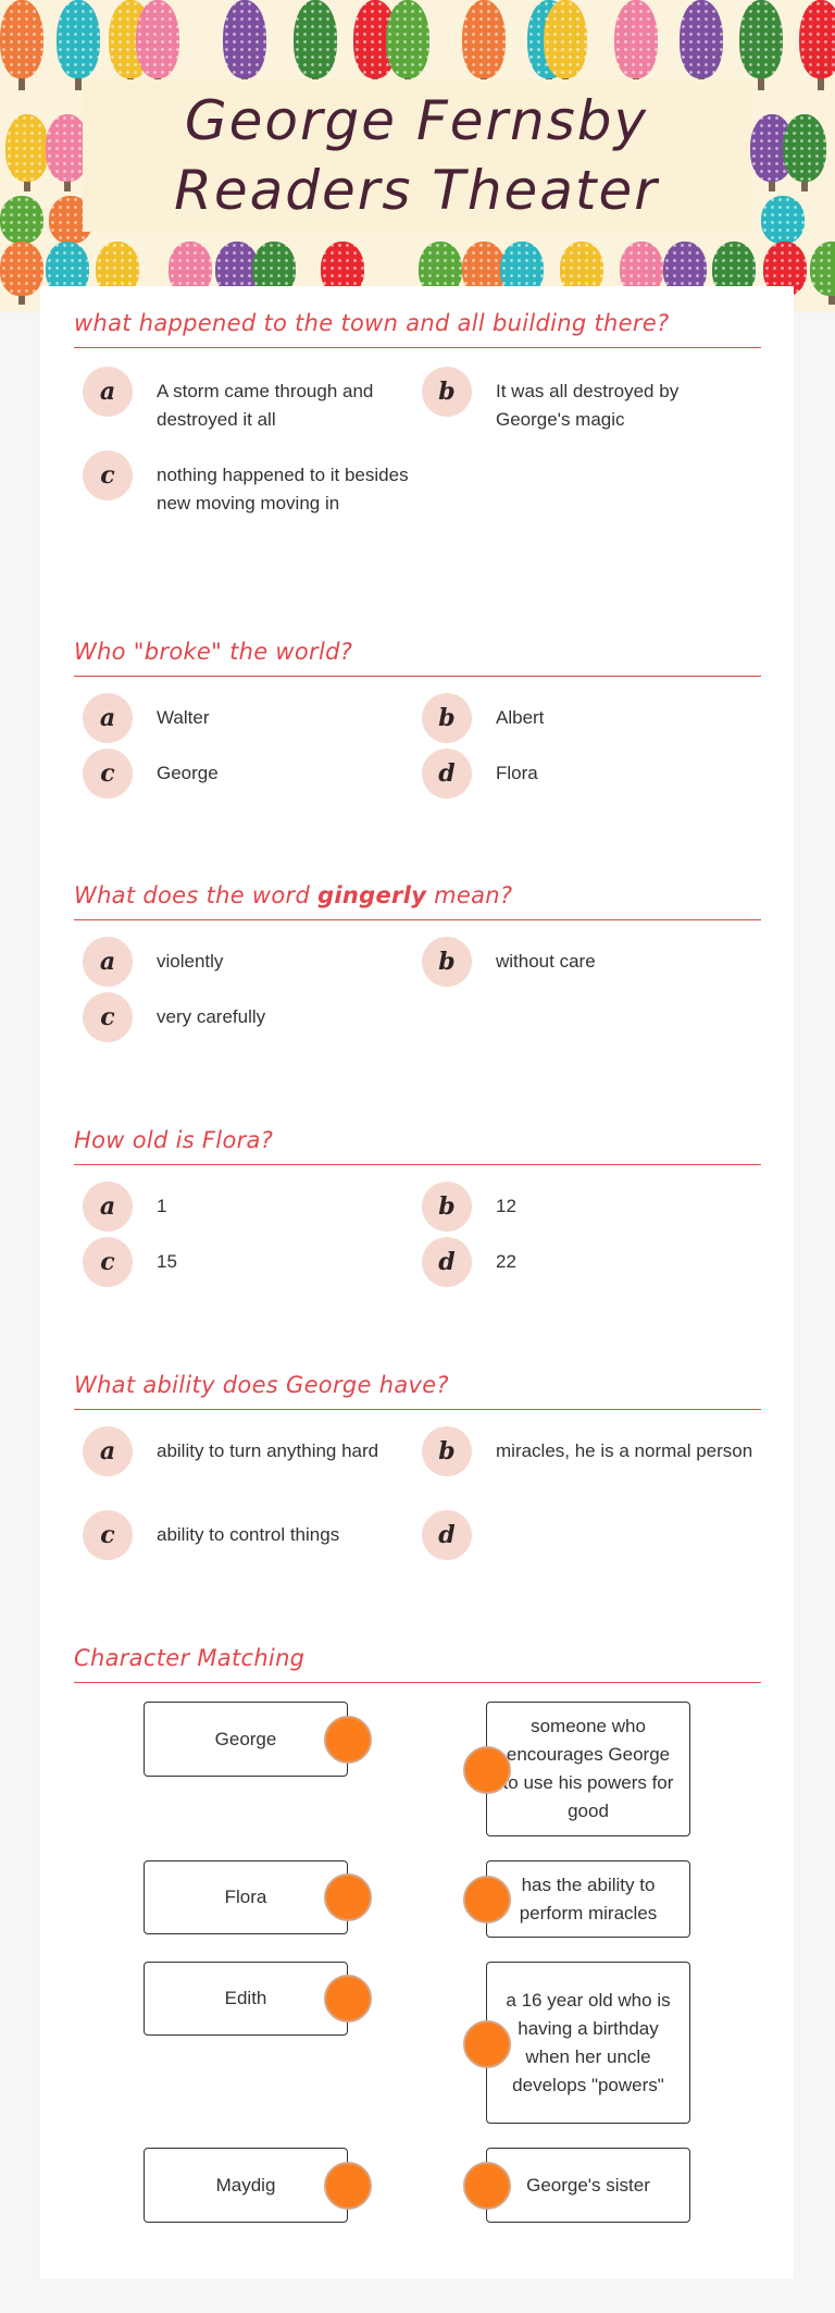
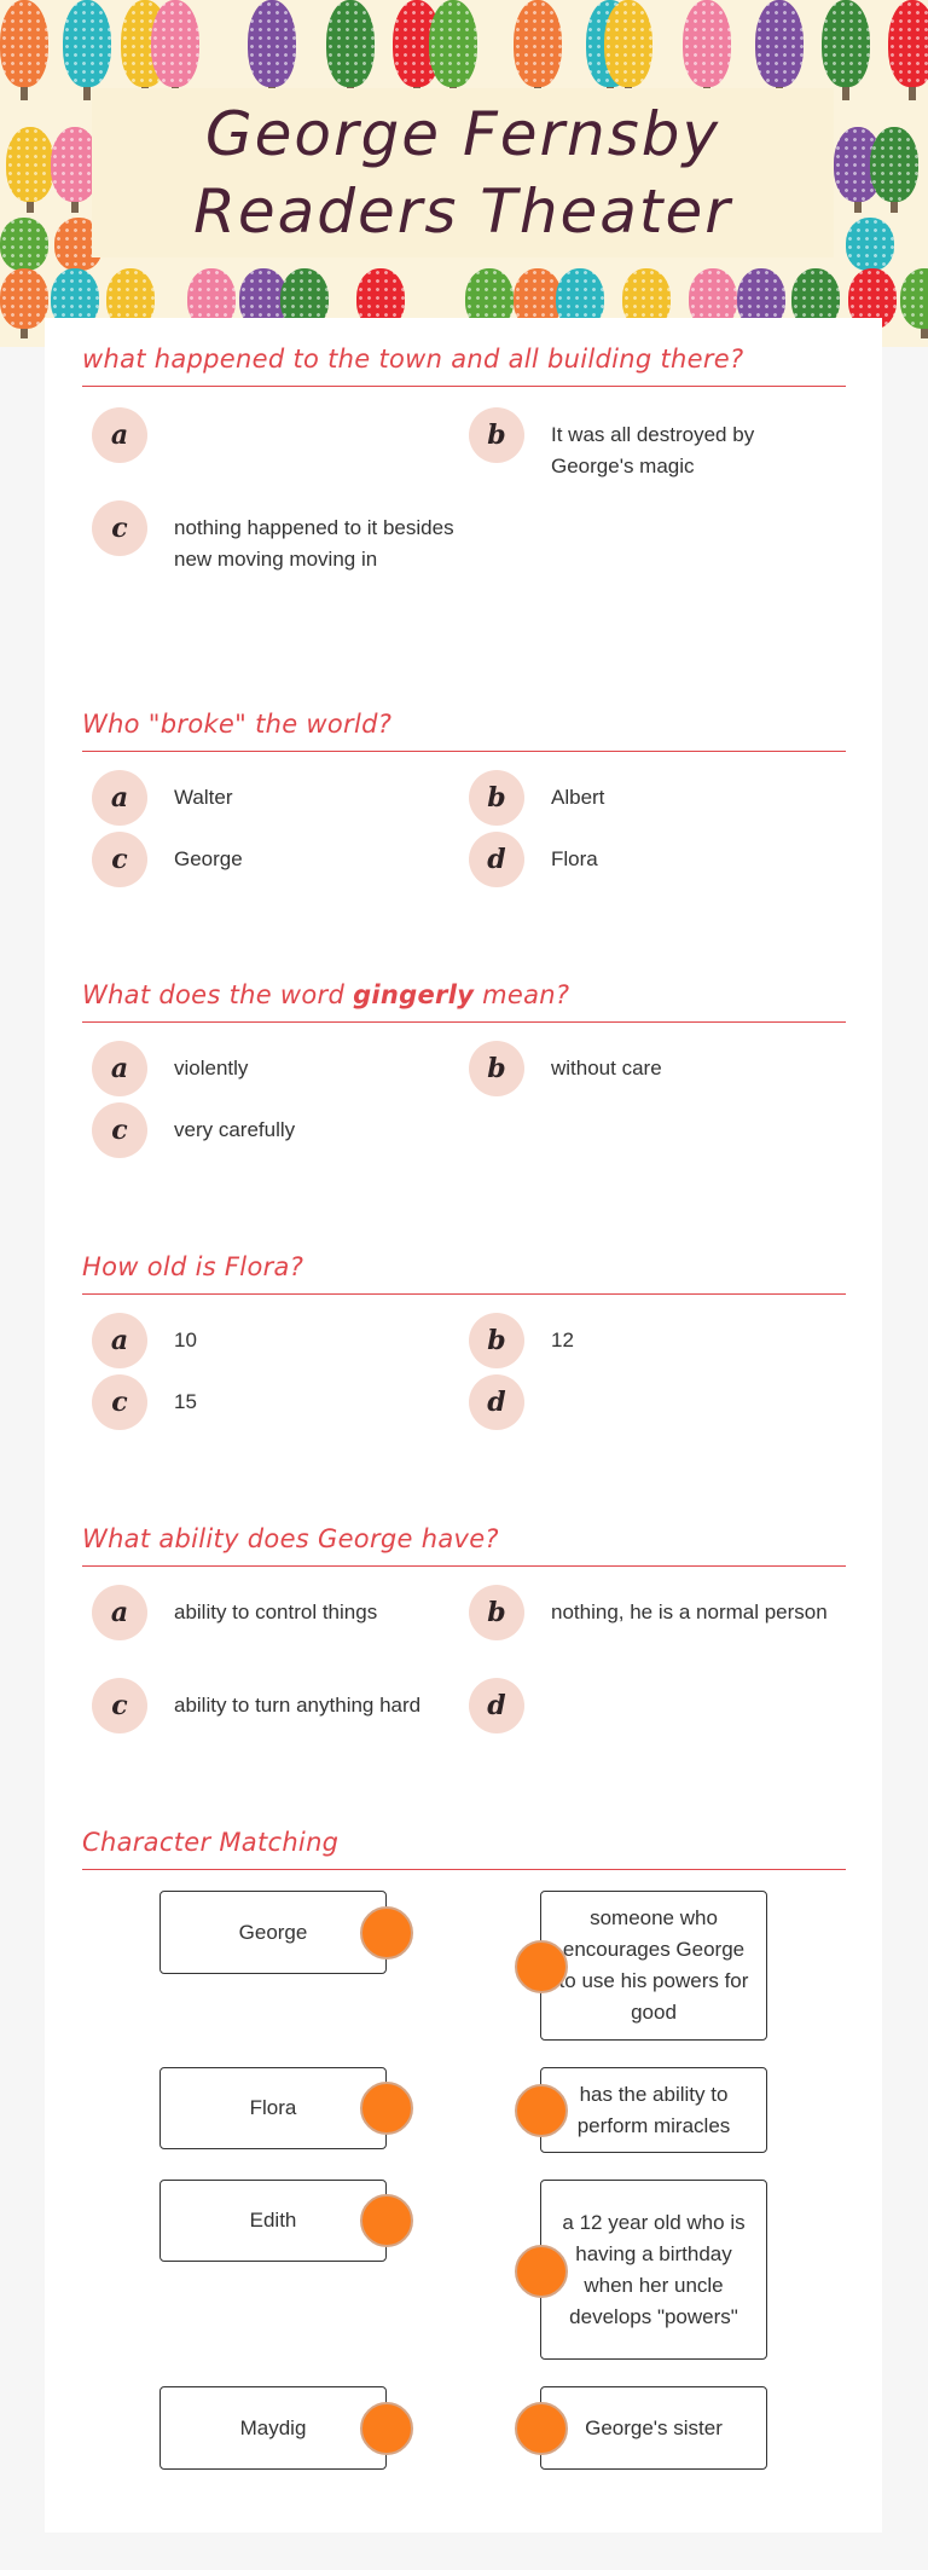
  George Fernsby
  Readers Theater
  what happened to the town and all building there?
  a
- A storm came through and destroyed it all
  b
  It was all destroyed by George's magic
  c
  nothing happened to it besides new moving moving in
  Who "broke" the world?
  a
  Walter
  b
  Albert
  c
  George
  d
  Flora
  What does the word gingerly mean?
  a
  violently
  b
  without care
  c
  very carefully
  How old is Flora?
  a
- 1
+ 10
  b
  12
  c
  15
  d
- 22
  What ability does George have?
  a
- ability to turn anything hard
+ ability to control things
  b
- miracles, he is a normal person
+ nothing, he is a normal person
  c
- ability to control things
+ ability to turn anything hard
  d
  Character Matching
  George
  Flora
  Edith
  Maydig
  someone who encourages George o use his powers for good
  has the ability to perform miracles
- a 16 year old who is having a birthday when her uncle develops "powers"
+ a 12 year old who is having a birthday when her uncle develops "powers"
  George's sister
